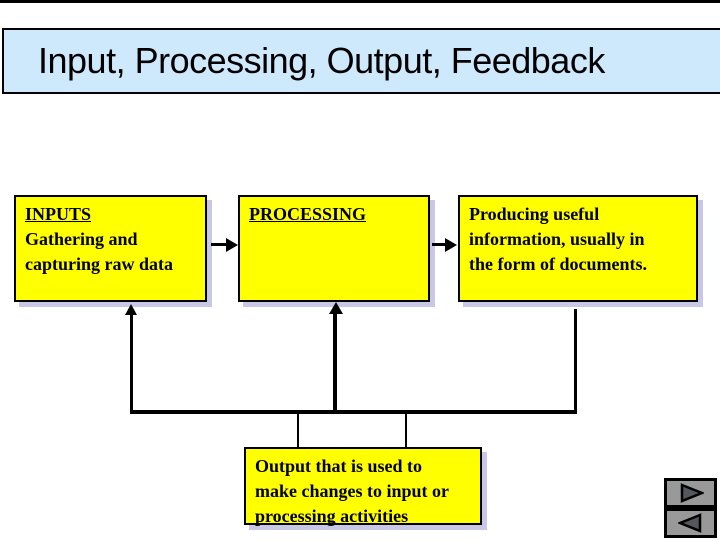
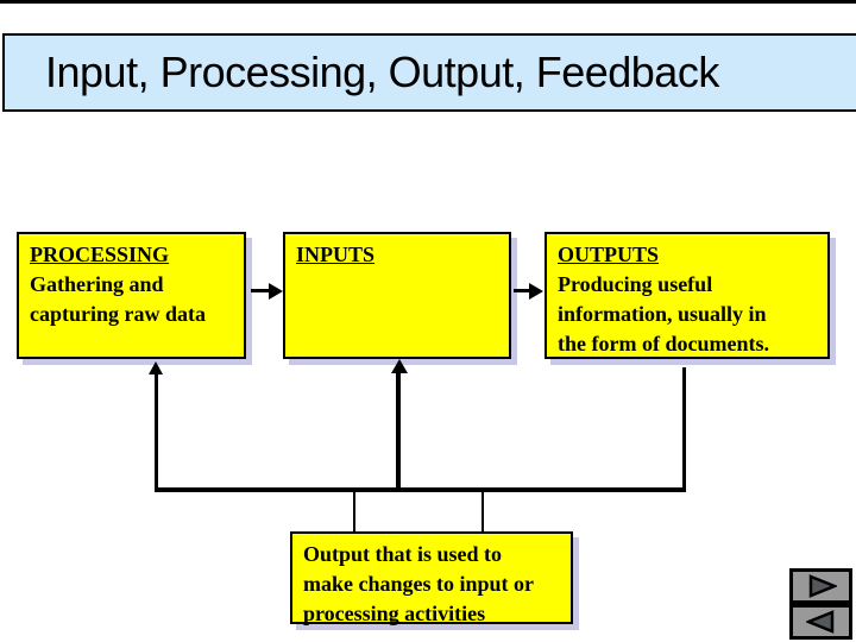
  Input, Processing, Output, Feedback
- INPUTS
+ PROCESSING
  Gathering and
  capturing raw data
- PROCESSING
+ INPUTS
+ OUTPUTS
  Producing useful
  information, usually in
  the form of documents.
  Output that is used to
  make changes to input or
  processing activities
